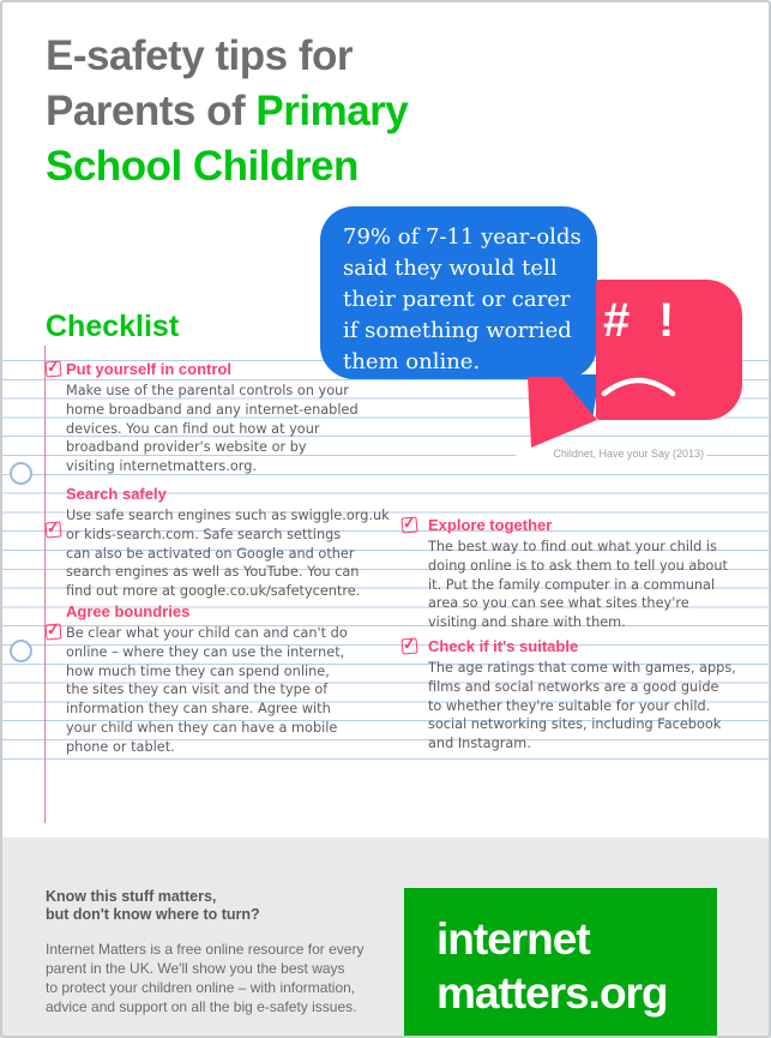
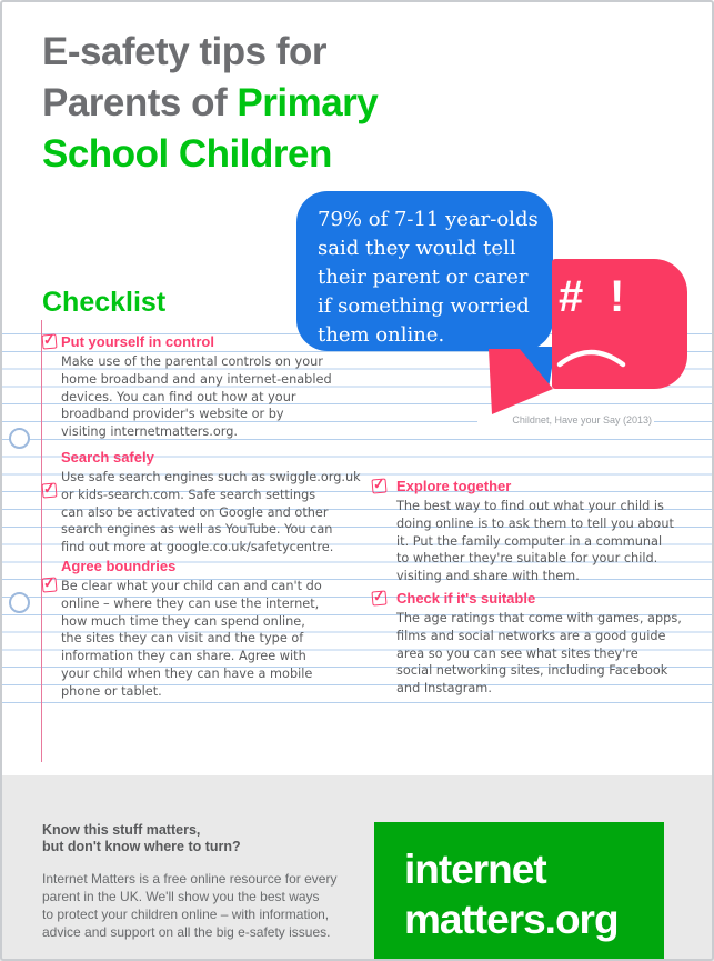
  E-safety tips for
  Parents of Primary
  School Children
  79% of 7-11 year-olds
  said they would tell
  their parent or carer
  if something worried
  them online.
  #
  !
  Childnet, Have your Say (2013)
  Checklist
  Put yourself in control
  Make use of the parental controls on your
  home broadband and any internet-enabled
  devices. You can find out how at your
  broadband provider's website or by
  visiting internetmatters.org.
  Search safely
  Use safe search engines such as swiggle.org.uk
  or kids-search.com. Safe search settings
  can also be activated on Google and other
  search engines as well as YouTube. You can
  find out more at google.co.uk/safetycentre.
  Agree boundries
  Be clear what your child can and can't do
  online – where they can use the internet,
  how much time they can spend online,
  the sites they can visit and the type of
  information they can share. Agree with
  your child when they can have a mobile
  phone or tablet.
  Explore together
  The best way to find out what your child is
  doing online is to ask them to tell you about
  it. Put the family computer in a communal
- area so you can see what sites they're
+ to whether they're suitable for your child.
  visiting and share with them.
  Check if it's suitable
  The age ratings that come with games, apps,
  films and social networks are a good guide
- to whether they're suitable for your child.
+ area so you can see what sites they're
  social networking sites, including Facebook
  and Instagram.
  Know this stuff matters,
  but don't know where to turn?
  Internet Matters is a free online resource for every
  parent in the UK. We'll show you the best ways
  to protect your children online – with information,
  advice and support on all the big e-safety issues.
  internet
  matters.org
